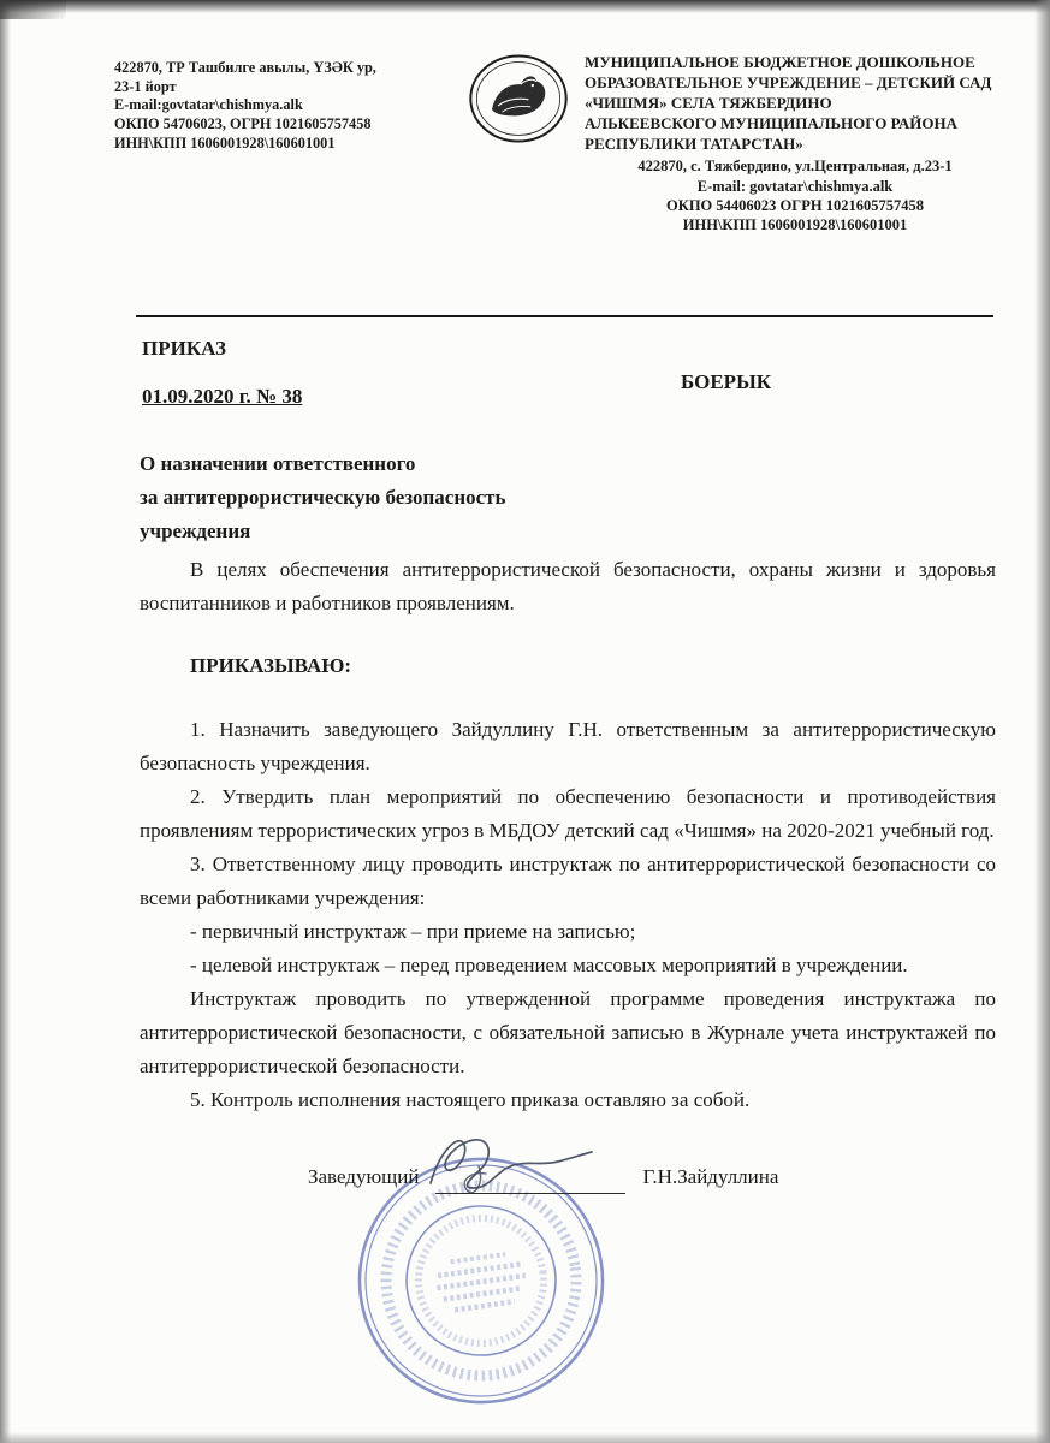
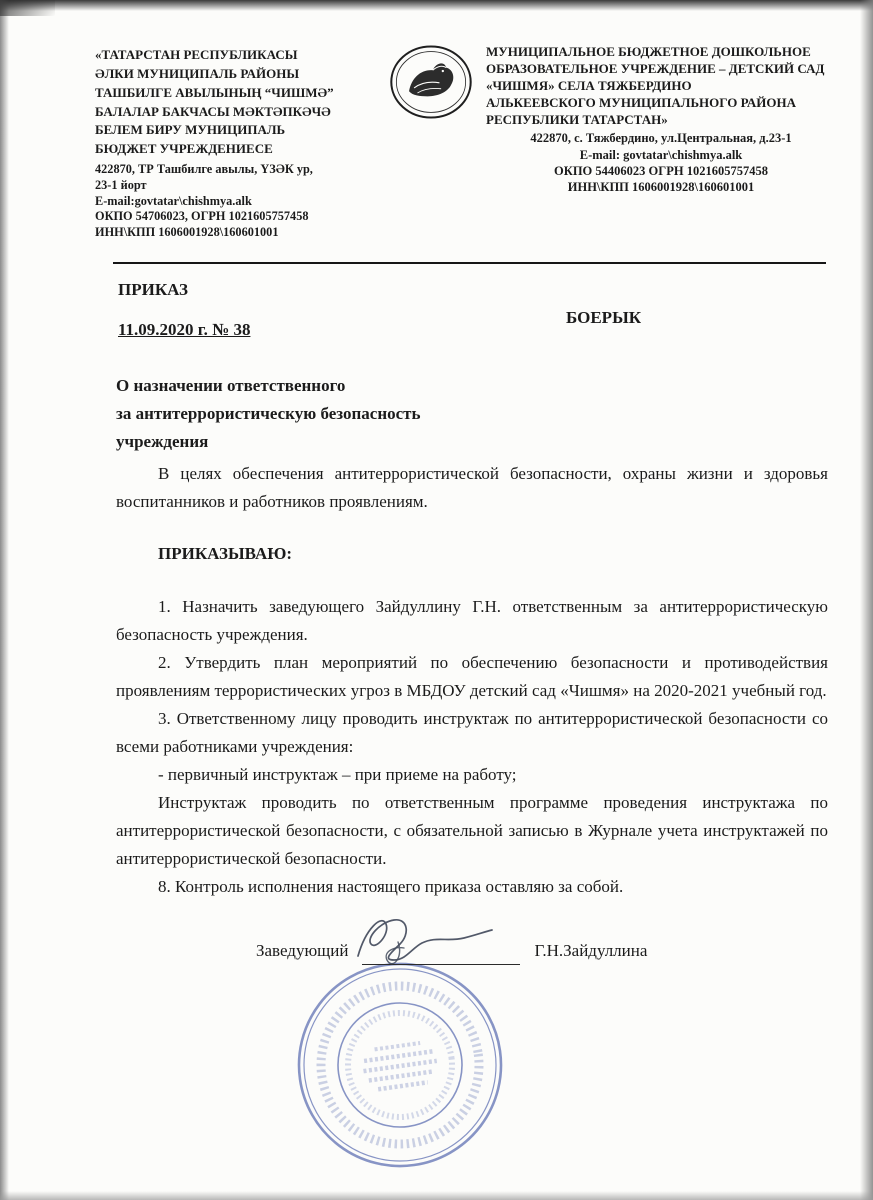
+ «ТАТАРСТАН РЕСПУБЛИКАСЫ
+ ӘЛКИ МУНИЦИПАЛЬ РАЙОНЫ
+ ТАШБИЛГЕ АВЫЛЫНЫҢ “ЧИШМӘ”
+ БАЛАЛАР БАКЧАСЫ МӘКТӘПКӘЧӘ
+ БЕЛЕМ БИРУ МУНИЦИПАЛЬ
+ БЮДЖЕТ УЧРЕЖДЕНИЕСЕ
  422870, ТР Ташбилге авылы, ҮЗӘК ур,
  23-1 йорт
  E-mail:govtatar\chishmya.alk
  ОКПО 54706023, ОГРН 1021605757458
  ИНН\КПП 1606001928\160601001
  МУНИЦИПАЛЬНОЕ БЮДЖЕТНОЕ ДОШКОЛЬНОЕ
  ОБРАЗОВАТЕЛЬНОЕ УЧРЕЖДЕНИЕ – ДЕТСКИЙ САД
  «ЧИШМЯ» СЕЛА ТЯЖБЕРДИНО
  АЛЬКЕЕВСКОГО МУНИЦИПАЛЬНОГО РАЙОНА
  РЕСПУБЛИКИ ТАТАРСТАН»
  422870, с. Тяжбердино, ул.Центральная, д.23-1
  E-mail: govtatar\chishmya.alk
  ОКПО 54406023 ОГРН 1021605757458
  ИНН\КПП 1606001928\160601001
  ПРИКАЗ
  БОЕРЫК
- 01.09.2020 г. № 38
+ 11.09.2020 г. № 38
  О назначении ответственного
  за антитеррористическую безопасность
  учреждения
  В целях обеспечения антитеррористической безопасности, охраны жизни и здоровья воспитанников и работников проявлениям.
  ПРИКАЗЫВАЮ:
  1. Назначить заведующего Зайдуллину Г.Н. ответственным за антитеррористическую безопасность учреждения.
  2. Утвердить план мероприятий по обеспечению безопасности и противодействия проявлениям террористических угроз в МБДОУ детский сад «Чишмя» на 2020-2021 учебный год.
  3. Ответственному лицу проводить инструктаж по антитеррористической безопасности со всеми работниками учреждения:
- - первичный инструктаж – при приеме на записью;
+ - первичный инструктаж – при приеме на работу;
- - целевой инструктаж – перед проведением массовых мероприятий в учреждении.
- Инструктаж проводить по утвержденной программе проведения инструктажа по антитеррористической безопасности, с обязательной записью в Журнале учета инструктажей по антитеррористической безопасности.
+ Инструктаж проводить по ответственным программе проведения инструктажа по антитеррористической безопасности, с обязательной записью в Журнале учета инструктажей по антитеррористической безопасности.
- 5. Контроль исполнения настоящего приказа оставляю за собой.
+ 8. Контроль исполнения настоящего приказа оставляю за собой.
  Заведующий
  Г.Н.Зайдуллина
